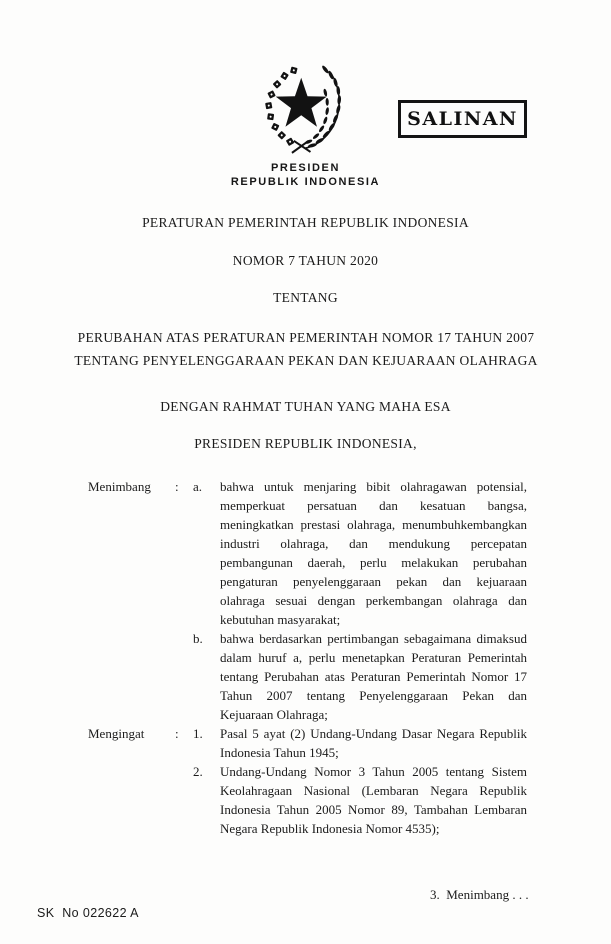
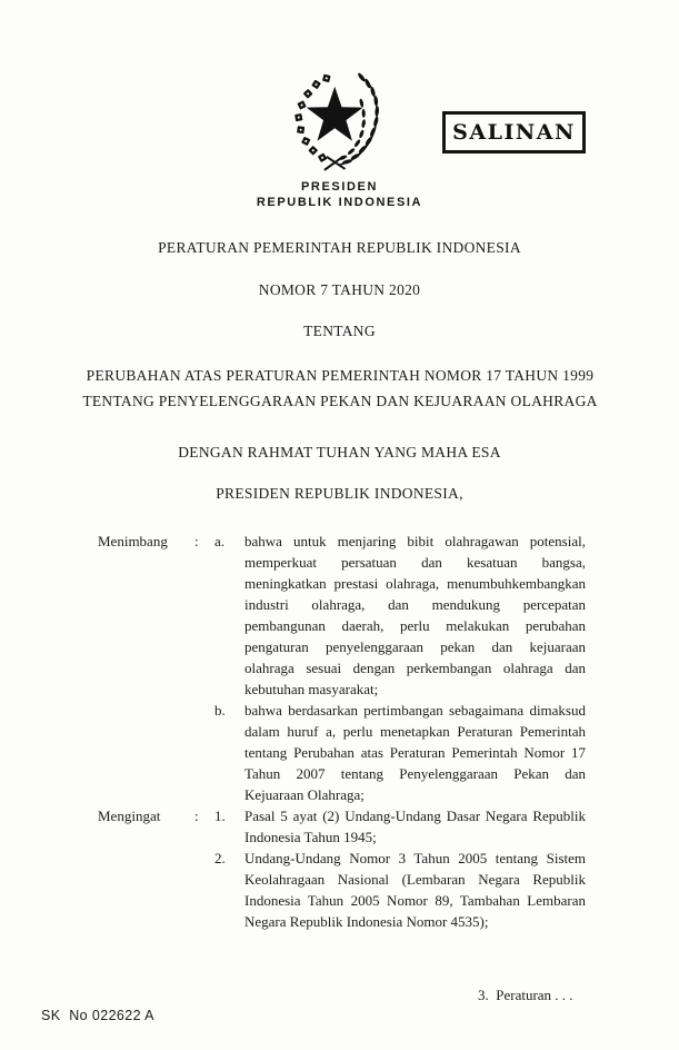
  SALINAN
  PRESIDEN
  REPUBLIK INDONESIA
  PERATURAN PEMERINTAH REPUBLIK INDONESIA
  NOMOR 7 TAHUN 2020
  TENTANG
- PERUBAHAN ATAS PERATURAN PEMERINTAH NOMOR 17 TAHUN 2007 TENTANG PENYELENGGARAAN PEKAN DAN KEJUARAAN OLAHRAGA
+ PERUBAHAN ATAS PERATURAN PEMERINTAH NOMOR 17 TAHUN 1999 TENTANG PENYELENGGARAAN PEKAN DAN KEJUARAAN OLAHRAGA
  DENGAN RAHMAT TUHAN YANG MAHA ESA
  PRESIDEN REPUBLIK INDONESIA,
  Menimbang
  :
  a.
  bahwa untuk menjaring bibit olahragawan potensial, memperkuat persatuan dan kesatuan bangsa, meningkatkan prestasi olahraga, menumbuhkembangkan industri olahraga, dan mendukung percepatan pembangunan daerah, perlu melakukan perubahan pengaturan penyelenggaraan pekan dan kejuaraan olahraga sesuai dengan perkembangan olahraga dan kebutuhan masyarakat;
  b.
  bahwa berdasarkan pertimbangan sebagaimana dimaksud dalam huruf a, perlu menetapkan Peraturan Pemerintah tentang Perubahan atas Peraturan Pemerintah Nomor 17 Tahun 2007 tentang Penyelenggaraan Pekan dan Kejuaraan Olahraga;
  Mengingat
  :
  1.
  Pasal 5 ayat (2) Undang-Undang Dasar Negara Republik Indonesia Tahun 1945;
  2.
  Undang-Undang Nomor 3 Tahun 2005 tentang Sistem Keolahragaan Nasional (Lembaran Negara Republik Indonesia Tahun 2005 Nomor 89, Tambahan Lembaran Negara Republik Indonesia Nomor 4535);
- 3. Menimbang . . .
+ 3. Peraturan . . .
  SK No 022622 A
